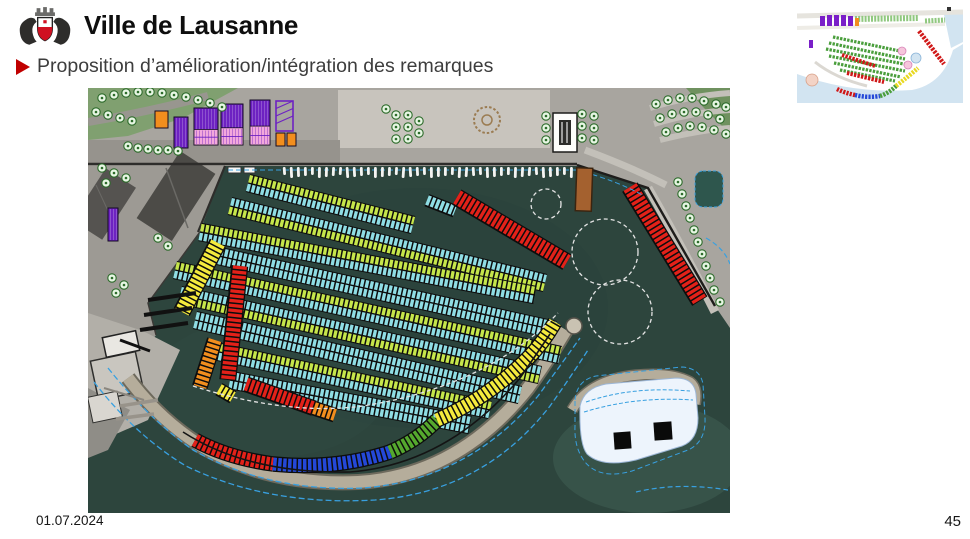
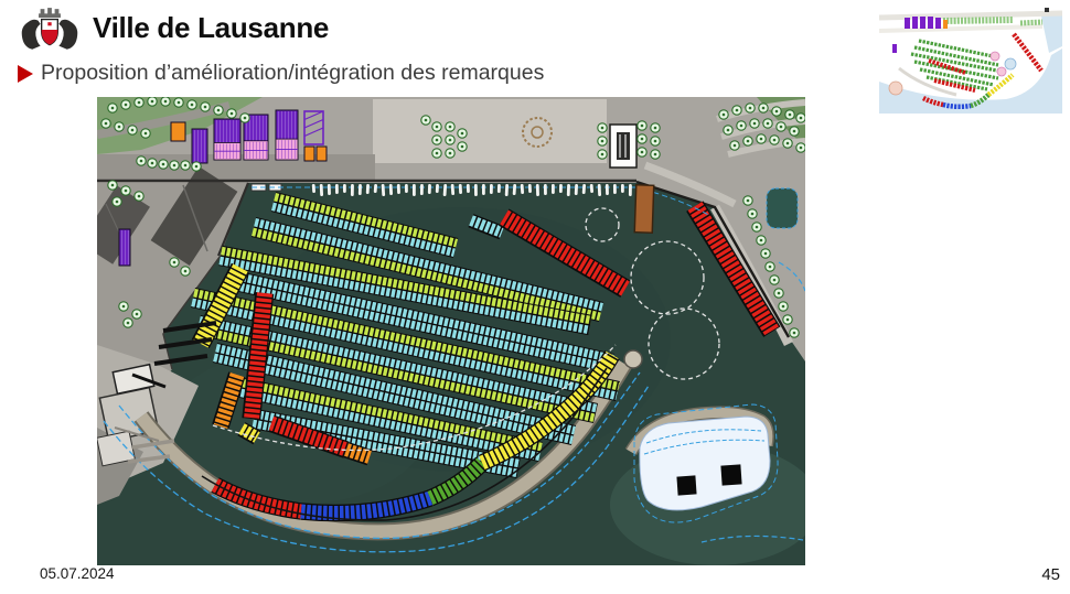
  Ville de Lausanne
  Proposition d’amélioration/intégration des remarques
- 01.07.2024
+ 05.07.2024
  45
